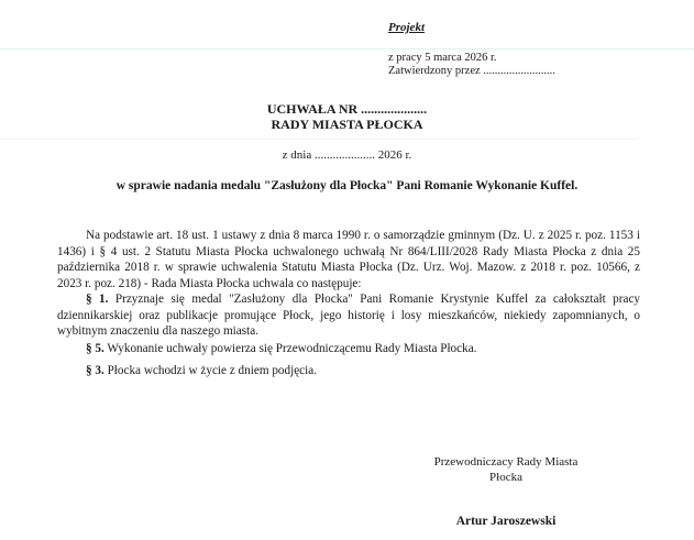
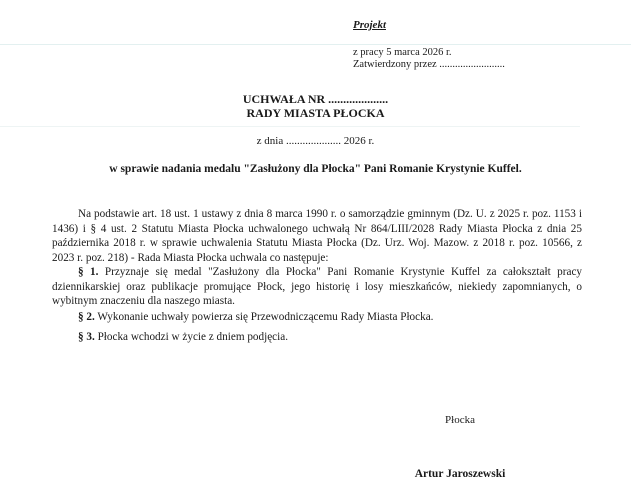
  Projekt
  z pracy 5 marca 2026 r.
  Zatwierdzony przez .........................
  UCHWAŁA NR ....................
  RADY MIASTA PŁOCKA
  z dnia .................... 2026 r.
- w sprawie nadania medalu "Zasłużony dla Płocka" Pani Romanie Wykonanie Kuffel.
+ w sprawie nadania medalu "Zasłużony dla Płocka" Pani Romanie Krystynie Kuffel.
  Na podstawie art. 18 ust. 1 ustawy z dnia 8 marca 1990 r. o samorządzie gminnym (Dz. U. z 2025 r. poz. 1153 i 1436) i § 4 ust. 2 Statutu Miasta Płocka uchwalonego uchwałą Nr 864/LIII/2028 Rady Miasta Płocka z dnia 25 października 2018 r. w sprawie uchwalenia Statutu Miasta Płocka (Dz. Urz. Woj. Mazow. z 2018 r. poz. 10566, z 2023 r. poz. 218) - Rada Miasta Płocka uchwala co następuje:
  § 1. Przyznaje się medal "Zasłużony dla Płocka" Pani Romanie Krystynie Kuffel za całokształt pracy dziennikarskiej oraz publikacje promujące Płock, jego historię i losy mieszkańców, niekiedy zapomnianych, o wybitnym znaczeniu dla naszego miasta.
- § 5. Wykonanie uchwały powierza się Przewodniczącemu Rady Miasta Płocka.
+ § 2. Wykonanie uchwały powierza się Przewodniczącemu Rady Miasta Płocka.
  § 3. Płocka wchodzi w życie z dniem podjęcia.
- Przewodniczacy Rady Miasta
  Płocka
  Artur Jaroszewski
